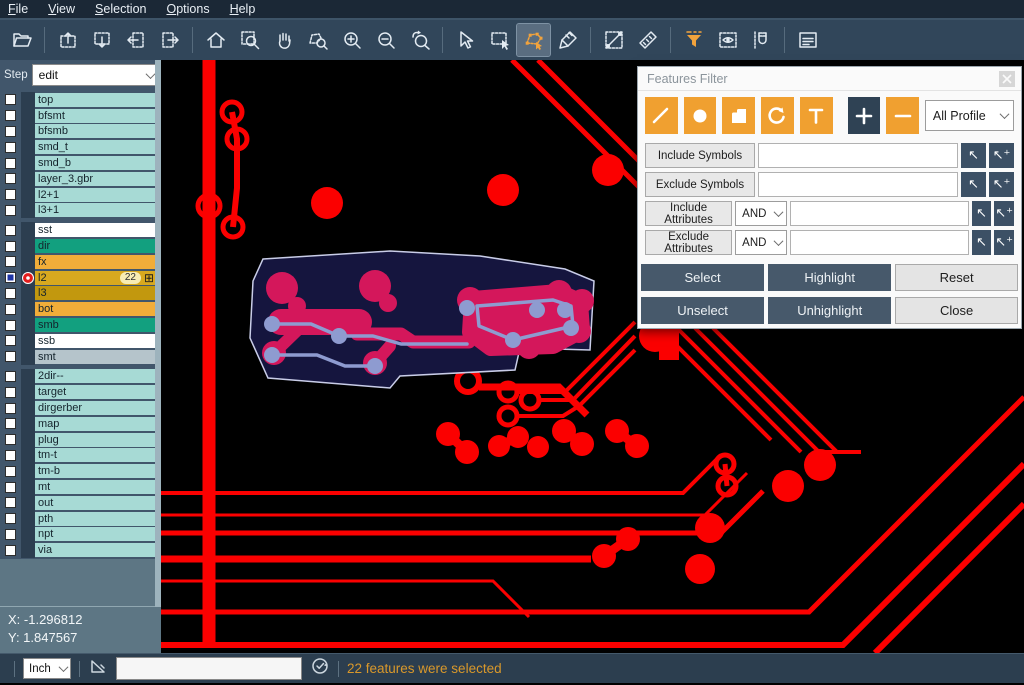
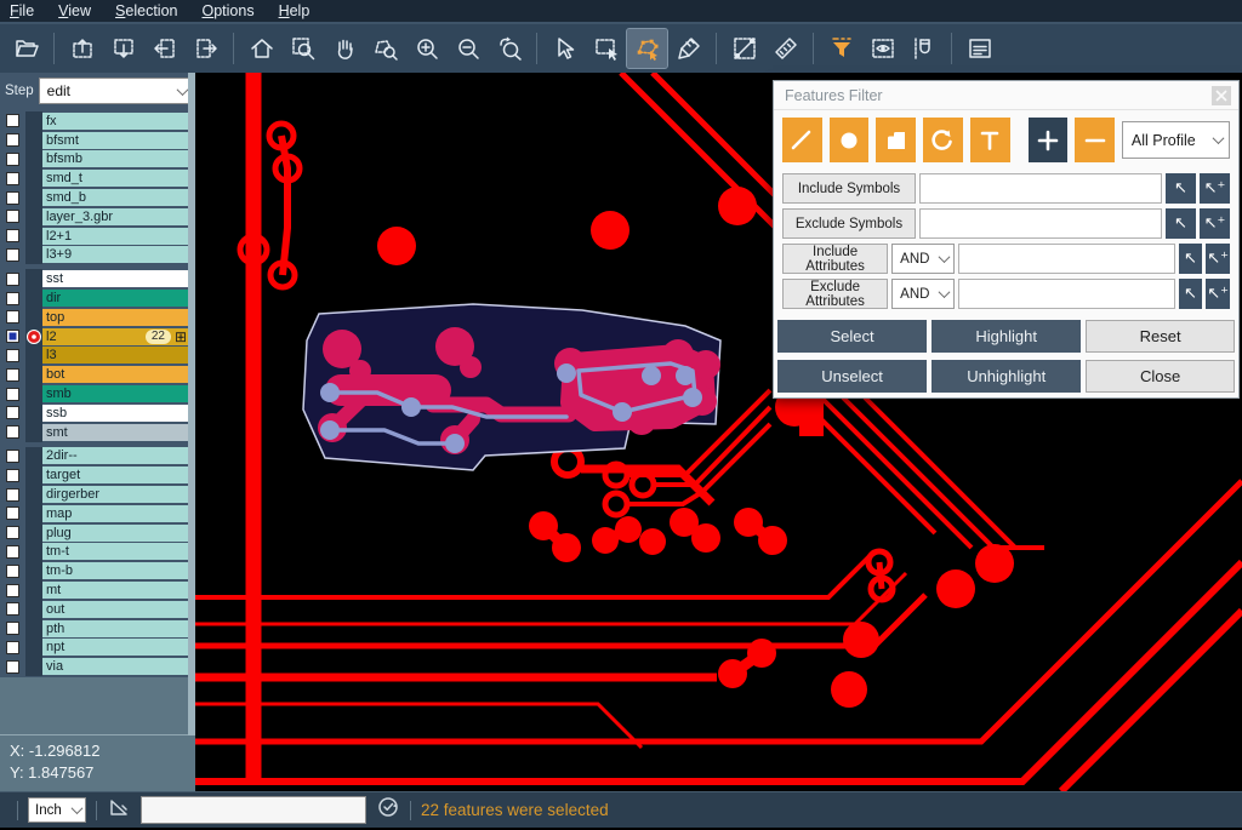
  File
  View
  Selection
  Options
  Help
  Step
  edit
- top
+ fx
  bfsmt
  bfsmb
  smd_t
  smd_b
  layer_3.gbr
  l2+1
- l3+1
+ l3+9
  sst
  dir
- fx
+ top
  l2
  22
  ⊞
  l3
  bot
  smb
  ssb
  smt
  2dir--
  target
  dirgerber
  map
  plug
  tm-t
  tm-b
  mt
  out
  pth
  npt
  via
  X: -1.296812
  Y: 1.847567
  Features Filter
  All Profile
  Include Symbols
  ↖
  ↖⁺
  Exclude Symbols
  ↖
  ↖⁺
  Include Attributes
  AND
  ↖
  ↖⁺
  Exclude Attributes
  AND
  ↖
  ↖⁺
  Select
  Highlight
  Reset
  Unselect
  Unhighlight
  Close
  Inch
  22 features were selected
